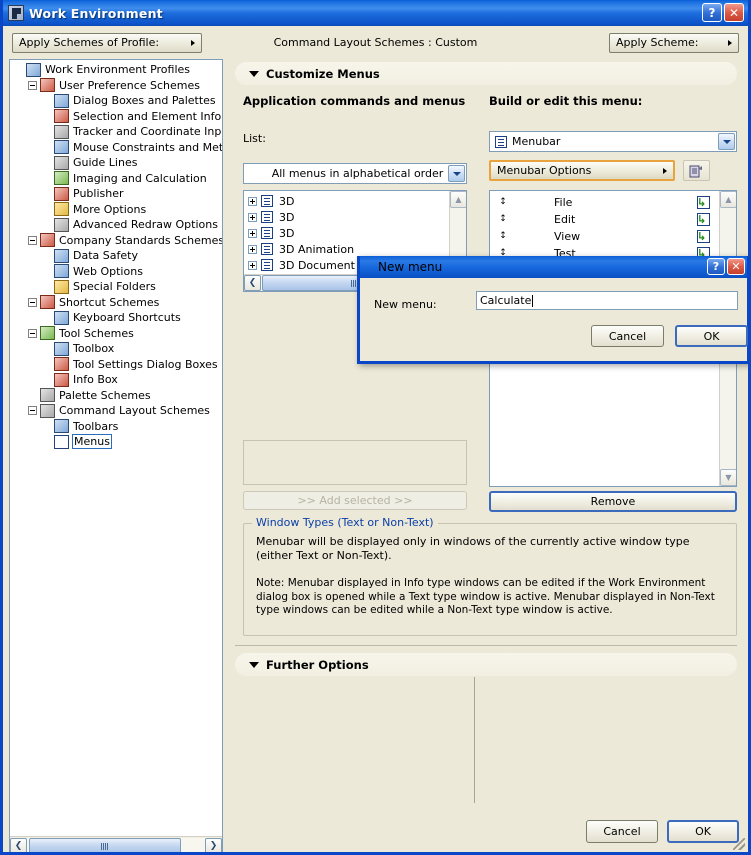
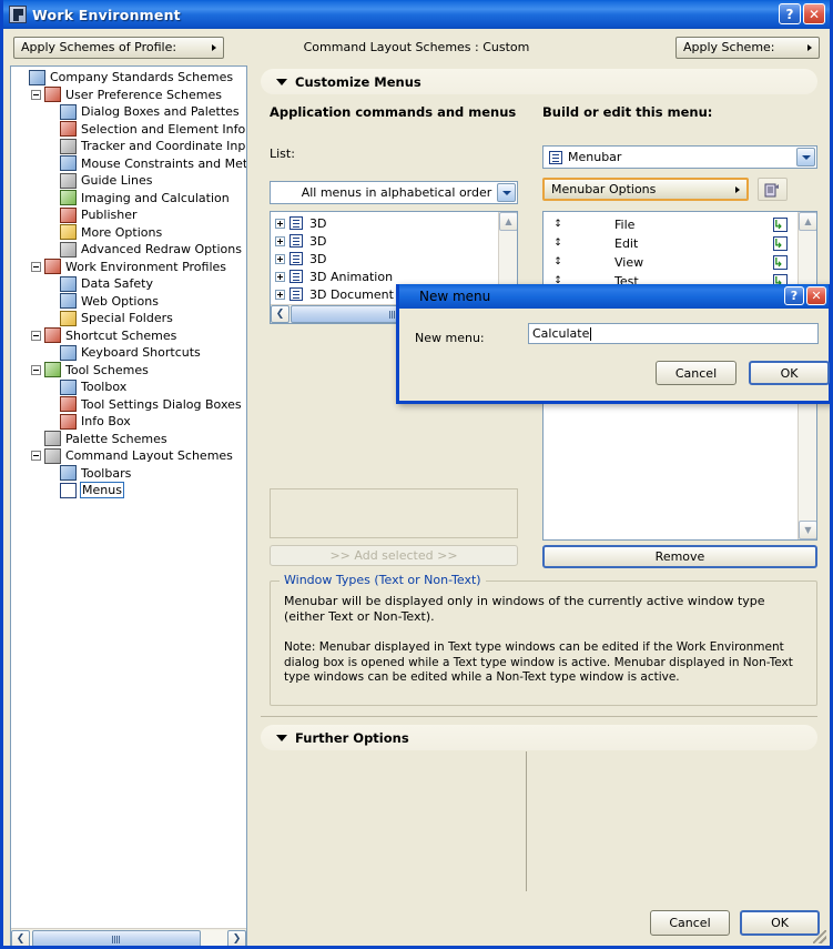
  Work Environment
  ?
  ✕
  Apply Schemes of Profile:
  Command Layout Schemes : Custom
  Apply Scheme:
- Work Environment Profiles
+ Company Standards Schemes
  User Preference Schemes
  Dialog Boxes and Palettes
  Selection and Element Info
  Tracker and Coordinate Inp
  Mouse Constraints and Met
  Guide Lines
  Imaging and Calculation
  Publisher
  More Options
  Advanced Redraw Options
- Company Standards Schemes
+ Work Environment Profiles
  Data Safety
  Web Options
  Special Folders
  Shortcut Schemes
  Keyboard Shortcuts
  Tool Schemes
  Toolbox
  Tool Settings Dialog Boxes
  Info Box
  Palette Schemes
  Command Layout Schemes
  Toolbars
  Menus
  ❮
  ❯
  Customize Menus
  Application commands and menus
  Build or edit this menu:
  List:
  All menus in alphabetical order
  3D
  3D
  3D
  3D Animation
  3D Document
  ▲
  ❮
  >> Add selected >>
  Menubar
  Menubar Options
  ↕
  File
  ↳
  ↕
  Edit
  ↳
  ↕
  View
  ↳
  ↕
  Test
  ↳
  ▲
  ▼
  Remove
  Window Types (Text or Non-Text)
  Menubar will be displayed only in windows of the currently active window type (either Text or Non-Text).
- Note: Menubar displayed in Info type windows can be edited if the Work Environment dialog box is opened while a Text type window is active. Menubar displayed in Non-Text type windows can be edited while a Non-Text type window is active.
+ Note: Menubar displayed in Text type windows can be edited if the Work Environment dialog box is opened while a Text type window is active. Menubar displayed in Non-Text type windows can be edited while a Non-Text type window is active.
  Further Options
  Cancel
  OK
  New menu
  ?
  ✕
  New menu:
  Calculate
  Cancel
  OK
